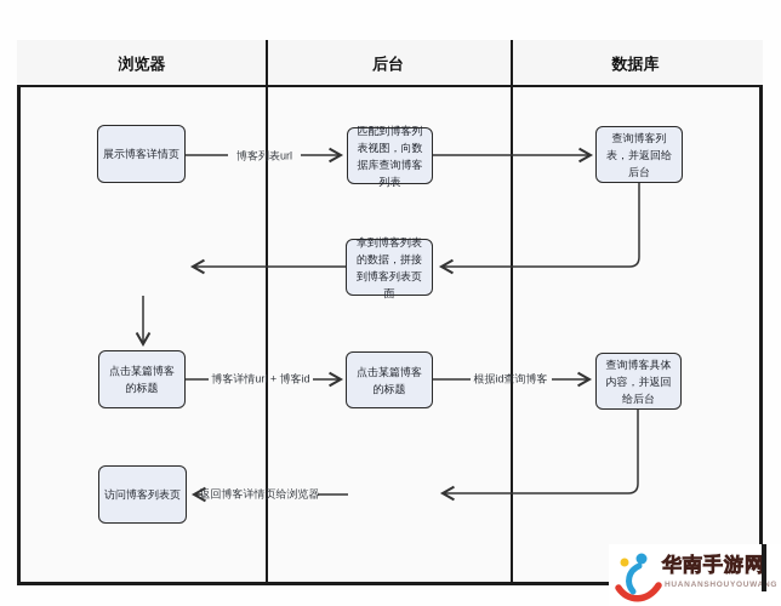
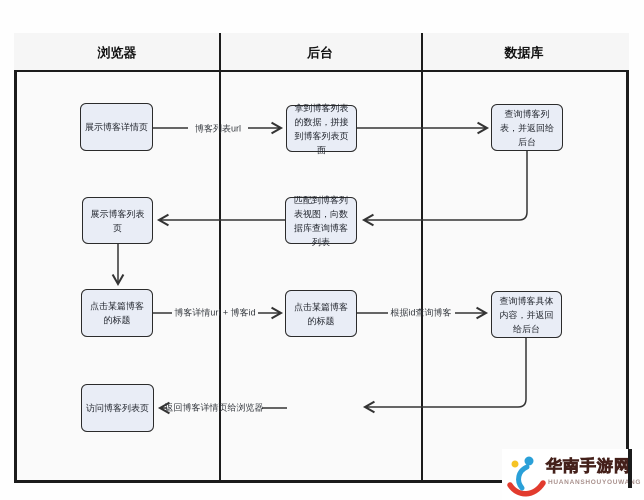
  浏览器
  后台
  数据库
  展示博客详情页
- 匹配到博客列表视图，向数据库查询博客列表
+ 拿到博客列表的数据，拼接到博客列表页面
  查询博客列表，并返回给后台
+ 展示博客列表页
- 拿到博客列表的数据，拼接到博客列表页面
+ 匹配到博客列表视图，向数据库查询博客列表
  点击某篇博客的标题
  点击某篇博客的标题
  查询博客具体内容，并返回给后台
  访问博客列表页
  博客列表url
  博客详情url + 博客id
  根据id查询博客
  返回博客详情页给浏览器
  华南手游网
